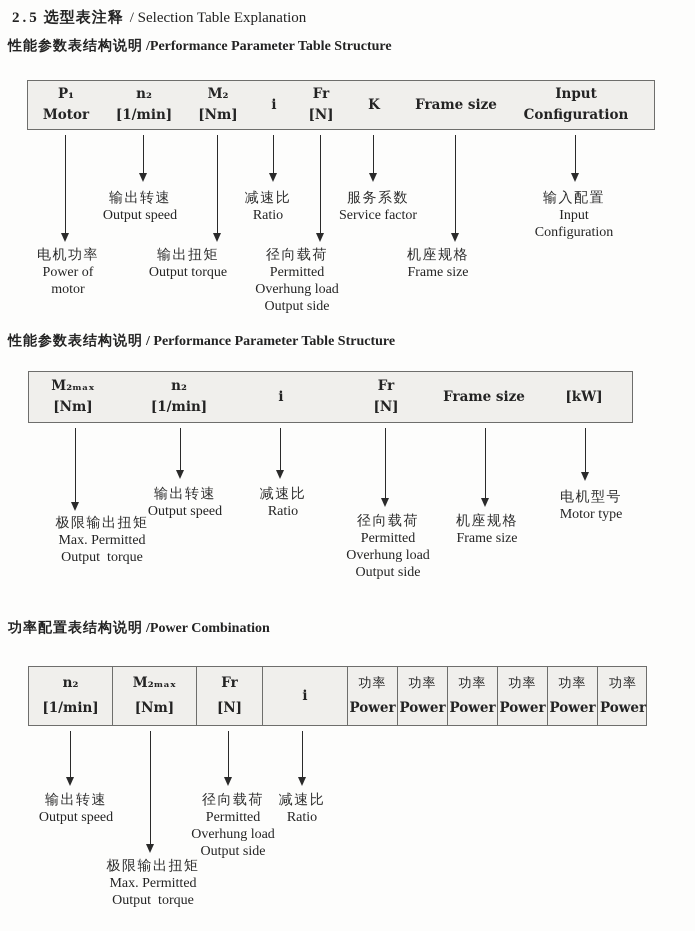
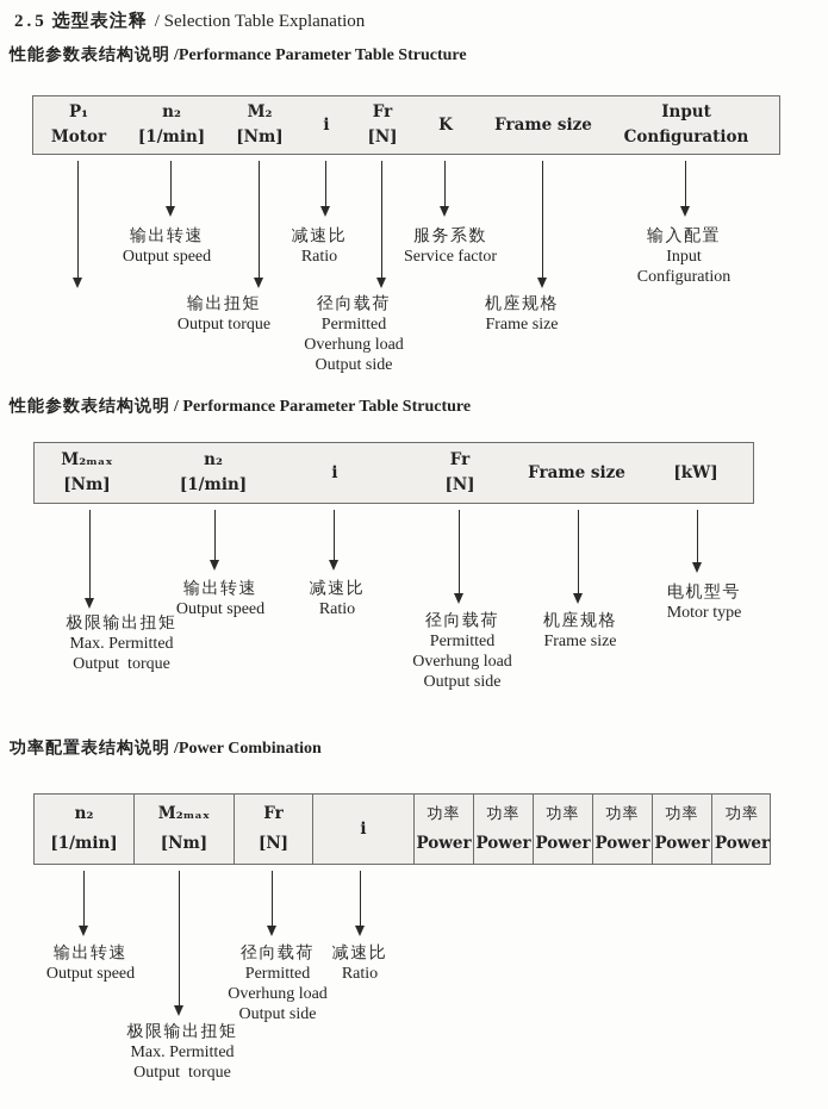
  2.5 选型表注释 / Selection Table Explanation
  性能参数表结构说明 /Performance Parameter Table Structure
  P₁
  Motor
  n₂
  [1/min]
  M₂
  [Nm]
  i
  Fr
  [N]
  K
  Frame size
  Input
  Configuration
  输出转速
  Output speed
  减速比
  Ratio
  服务系数
  Service factor
  输入配置
  Input
  Configuration
- 电机功率
- Power of
- motor
  输出扭矩
  Output torque
  径向载荷
  Permitted
  Overhung load
  Output side
  机座规格
  Frame size
  性能参数表结构说明 / Performance Parameter Table Structure
  M₂ₘₐₓ
  [Nm]
  n₂
  [1/min]
  i
  Fr
  [N]
  Frame size
  [kW]
  输出转速
  Output speed
  减速比
  Ratio
  电机型号
  Motor type
  极限输出扭矩
  Max. Permitted
  Output torque
  径向载荷
  Permitted
  Overhung load
  Output side
  机座规格
  Frame size
  功率配置表结构说明 /Power Combination
  n₂
  [1/min]
  M₂ₘₐₓ
  [Nm]
  Fr
  [N]
  i
  功率
  Power
  功率
  Power
  功率
  Power
  功率
  Power
  功率
  Power
  功率
  Power
  输出转速
  Output speed
  径向载荷
  Permitted
  Overhung load
  Output side
  减速比
  Ratio
  极限输出扭矩
  Max. Permitted
  Output torque
